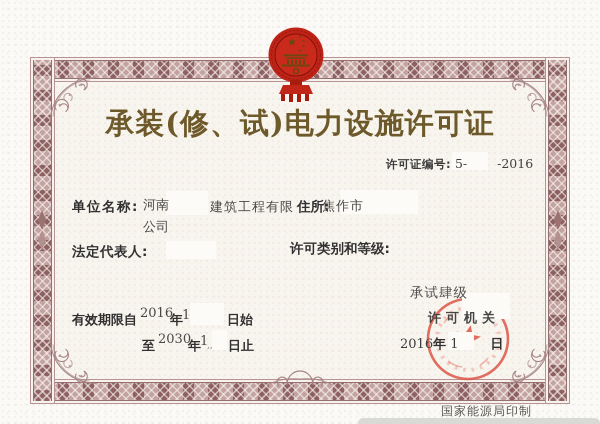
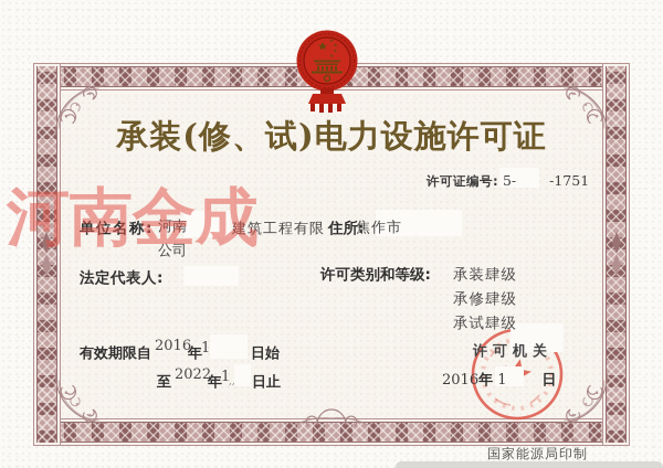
  承装(修、试)电力设施许可证
- 许可证编号: 5- -2016
+ 许可证编号: 5- -1751
  单位名称:
  河南
  建筑工程有限
  住所:
  焦作市
  公司
  法定代表人:
  许可类别和等级:
+ 承装肆级
+ 承修肆级
  承试肆级
  有效期限自
  2016
  年
  1
  日始
  至
- 2030
+ 2022
  年
  1
  ,,
  日止
  许可机关
  2016年 1 日
+ 河南金成
  国家能源局印制
